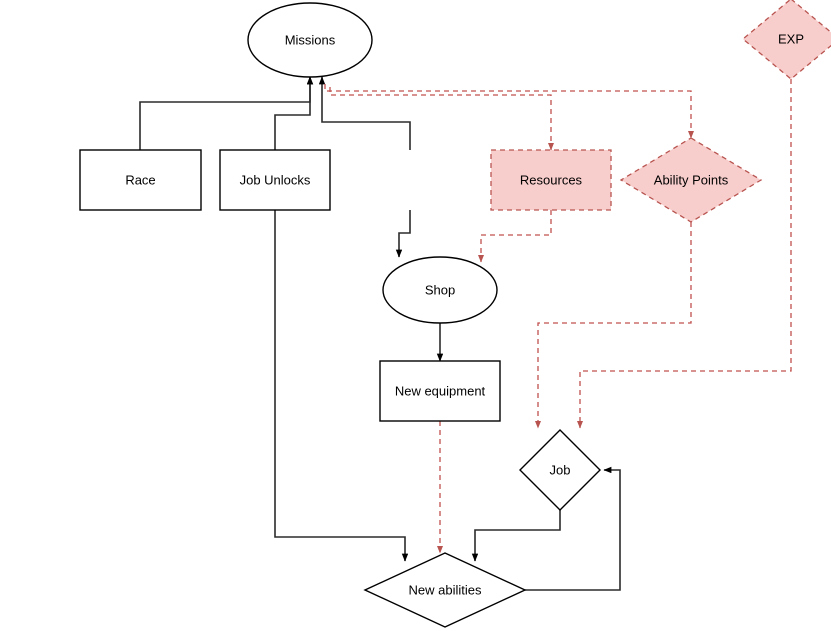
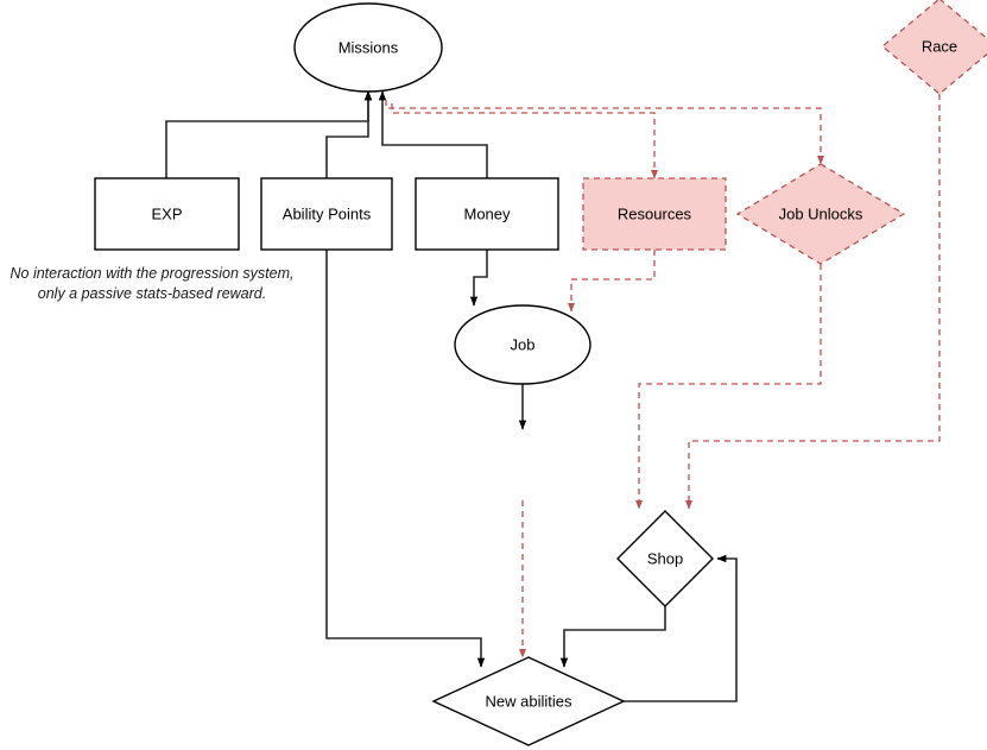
  Missions
- Race
+ EXP
- Job Unlocks
+ Ability Points
+ Money
  Resources
- Ability Points
+ Job Unlocks
- EXP
+ Race
- Shop
+ Job
- New equipment
- Job
+ Shop
  New abilities
+ No interaction with the progression system,
+ only a passive stats-based reward.
